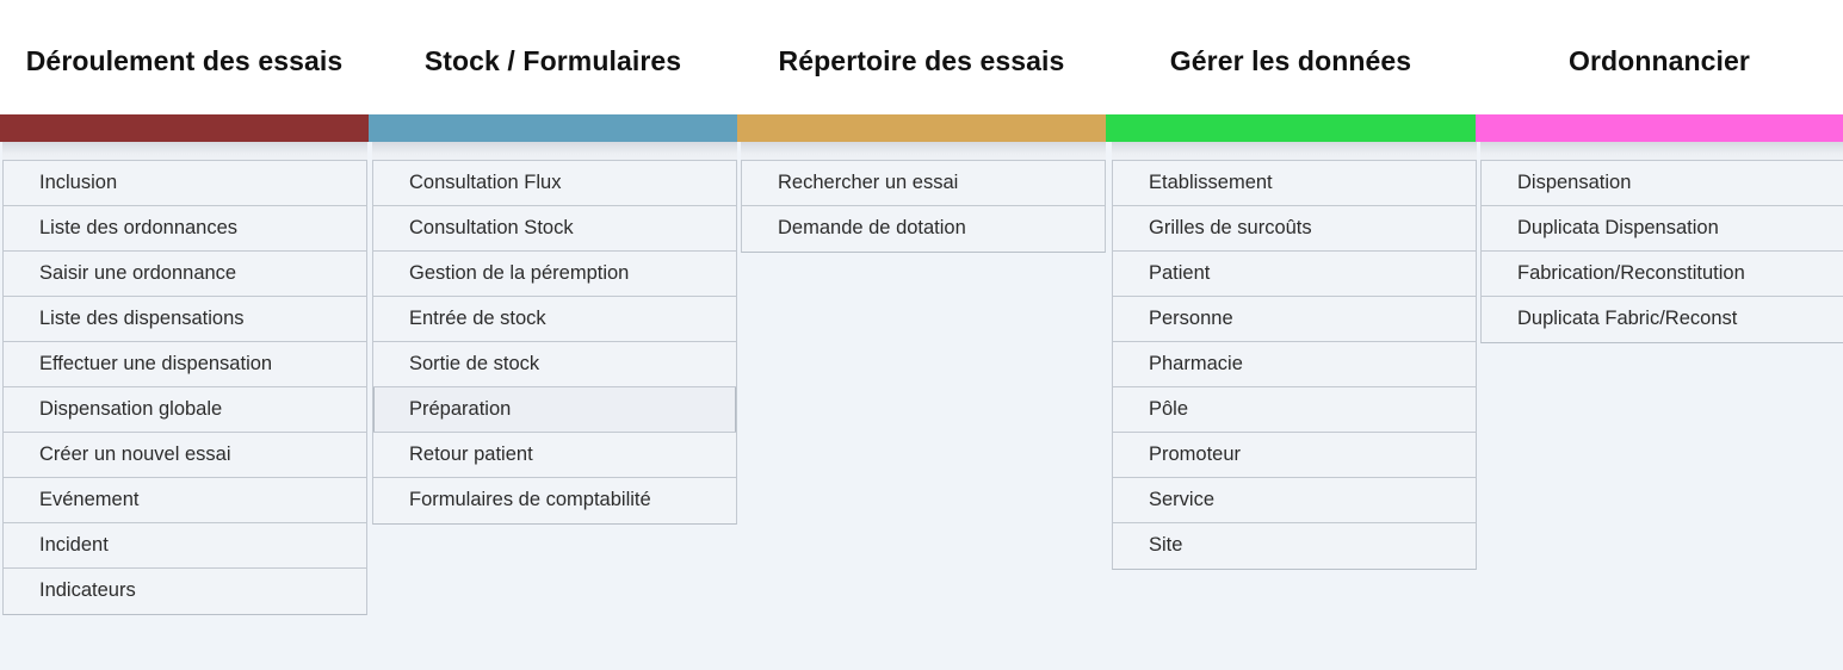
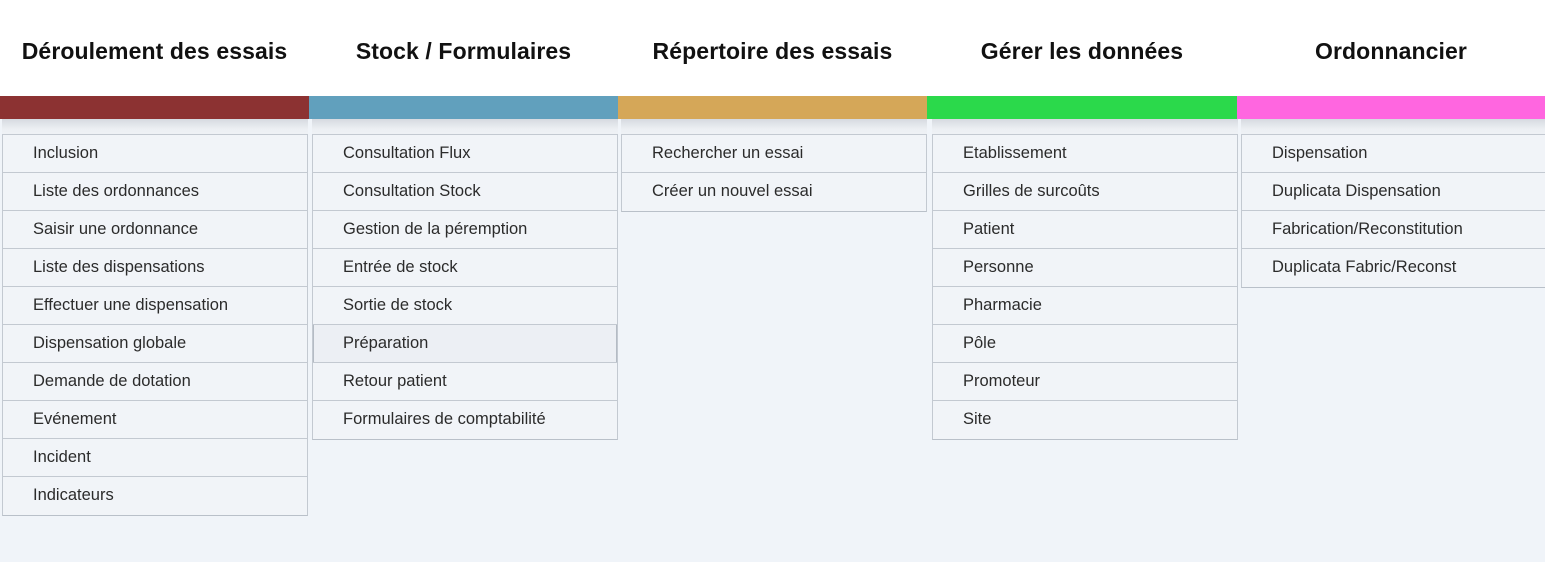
  Déroulement des essais
  Stock / Formulaires
  Répertoire des essais
  Gérer les données
  Ordonnancier
  Inclusion
  Liste des ordonnances
  Saisir une ordonnance
  Liste des dispensations
  Effectuer une dispensation
  Dispensation globale
- Créer un nouvel essai
+ Demande de dotation
  Evénement
  Incident
  Indicateurs
  Consultation Flux
  Consultation Stock
  Gestion de la péremption
  Entrée de stock
  Sortie de stock
  Préparation
  Retour patient
  Formulaires de comptabilité
  Rechercher un essai
- Demande de dotation
+ Créer un nouvel essai
  Etablissement
  Grilles de surcoûts
  Patient
  Personne
  Pharmacie
  Pôle
  Promoteur
- Service
  Site
  Dispensation
  Duplicata Dispensation
  Fabrication/Reconstitution
  Duplicata Fabric/Reconst
